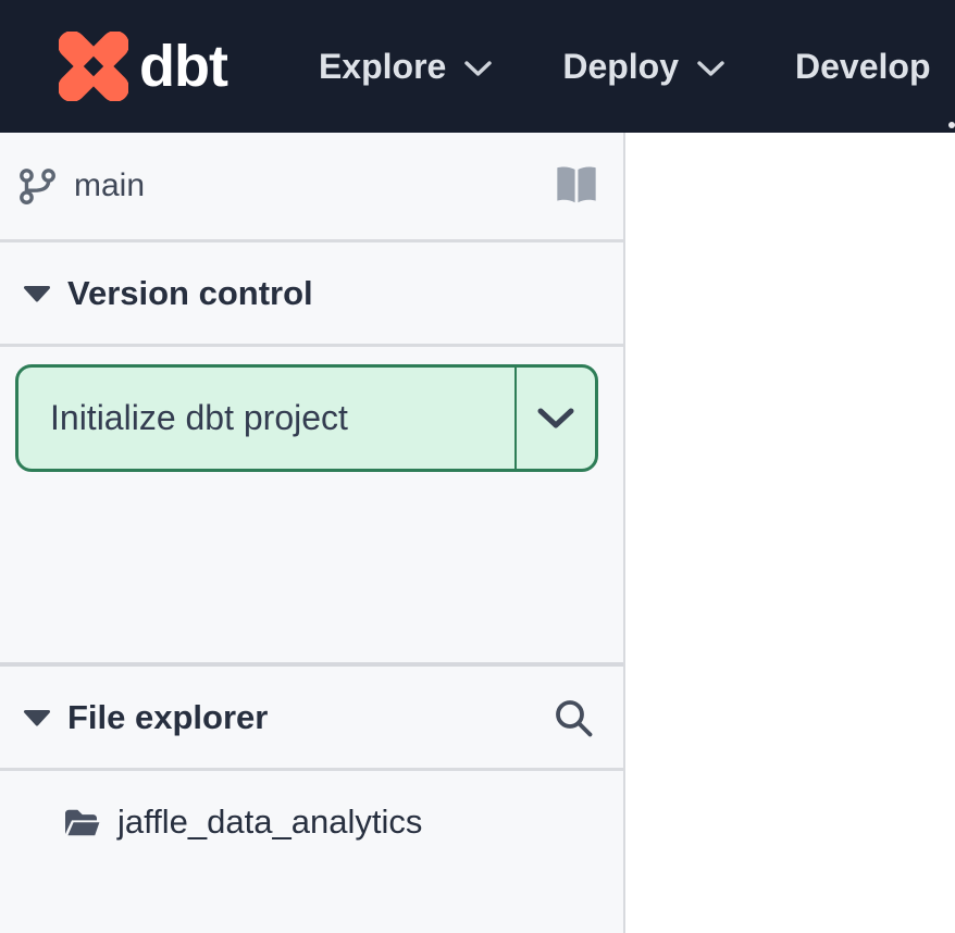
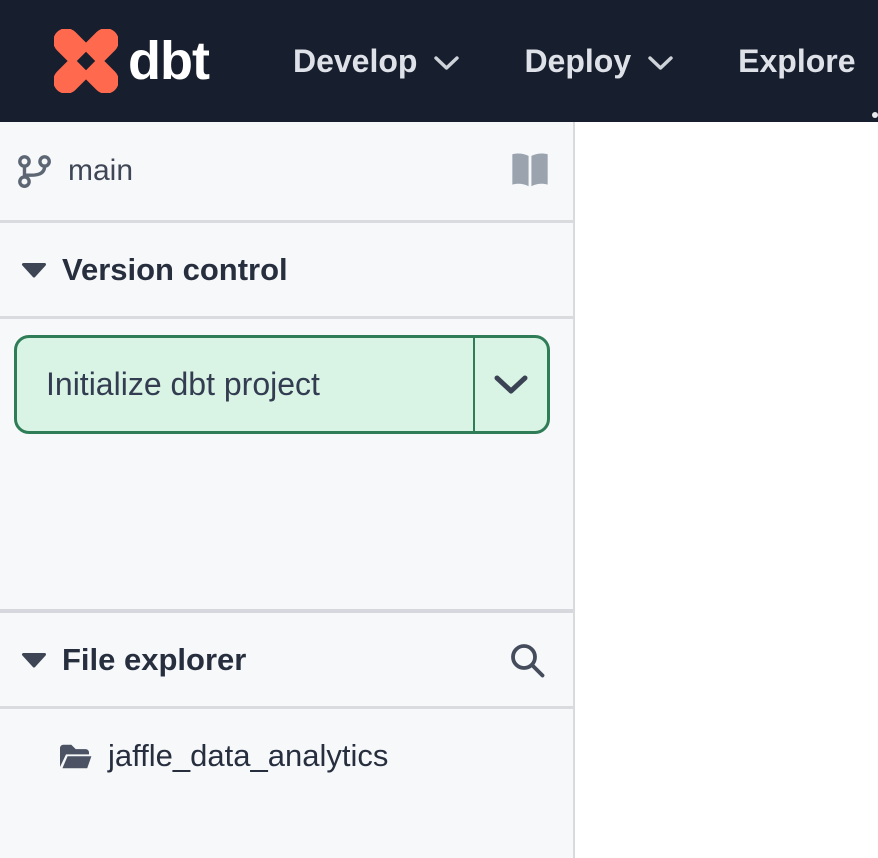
  dbt
- Explore
+ Develop
  Deploy
- Develop
+ Explore
  main
  Version control
  Initialize dbt project
  File explorer
  jaffle_data_analytics
